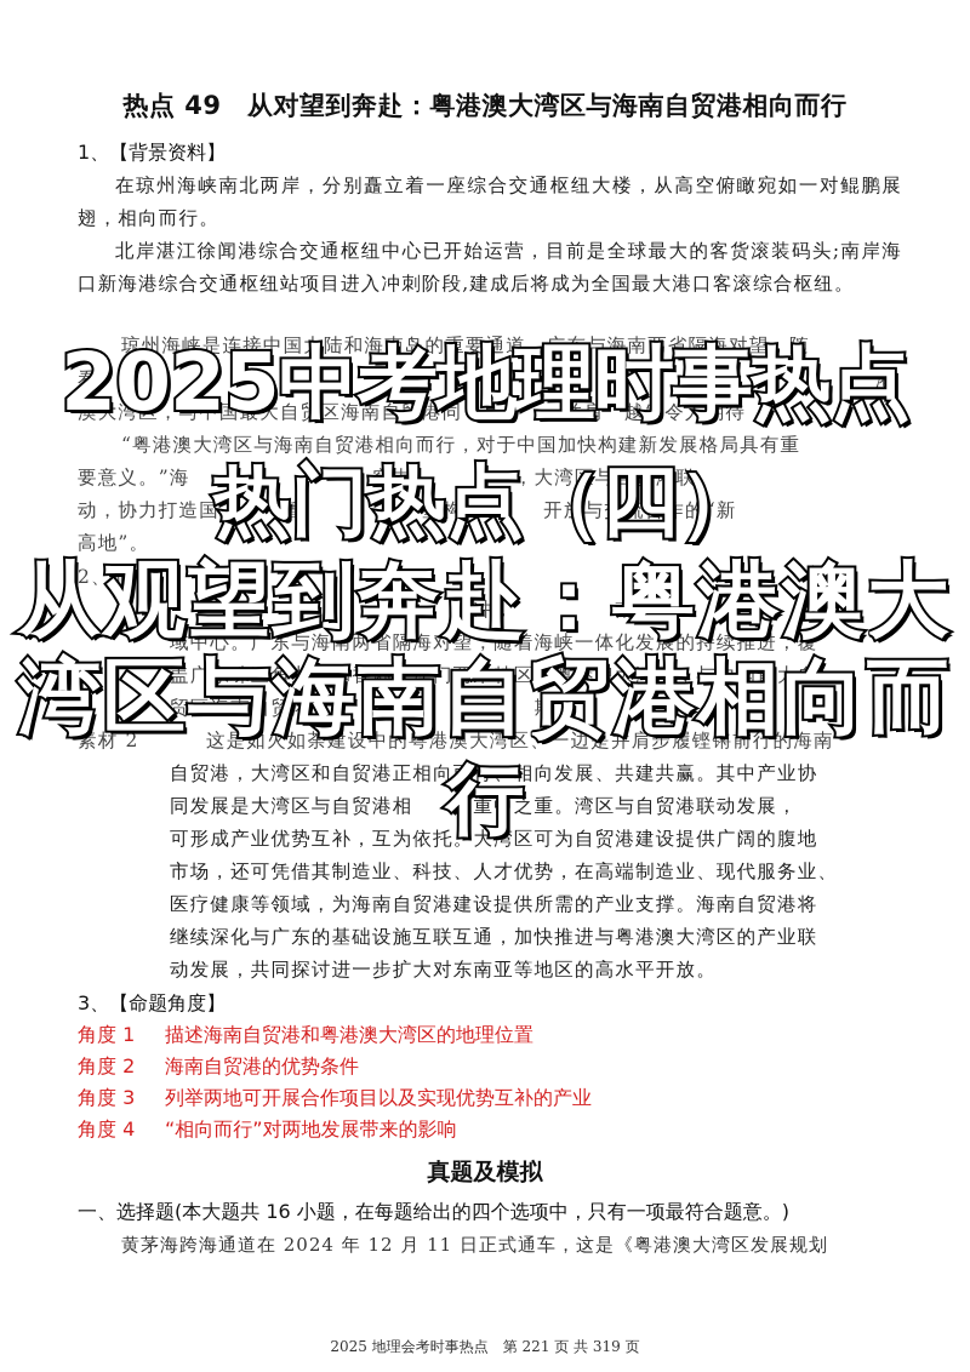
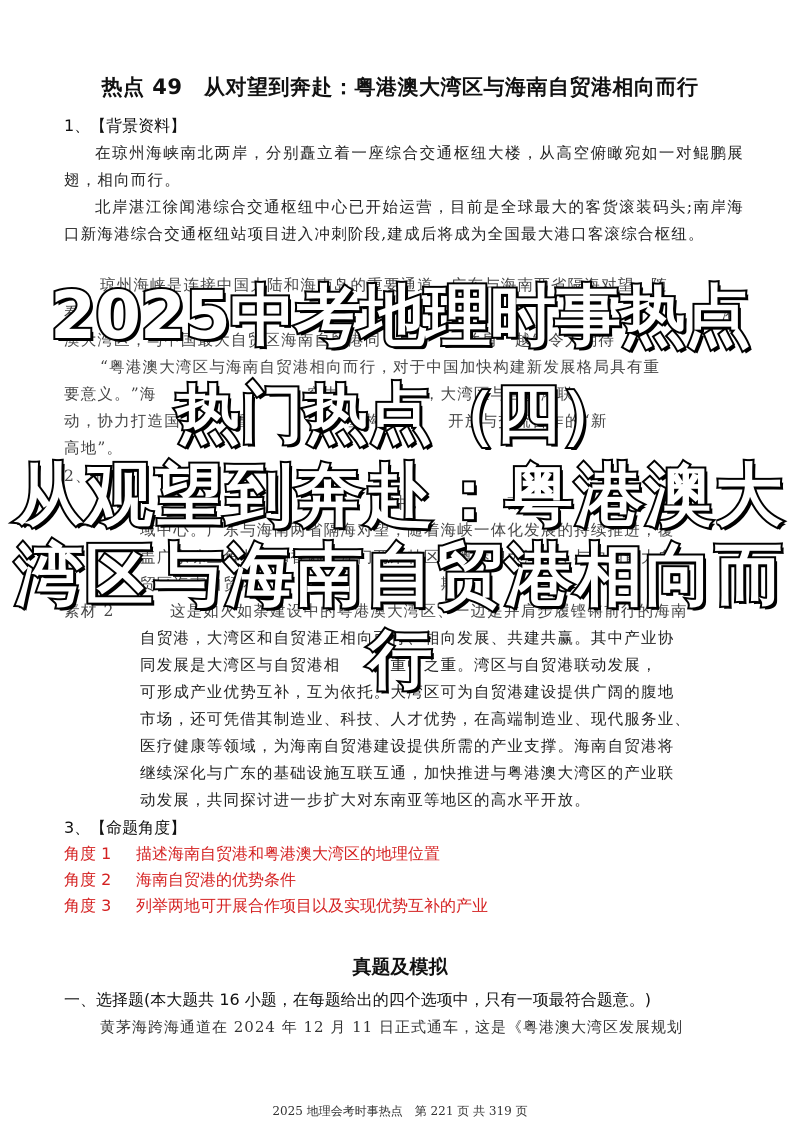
  热点 49 从对望到奔赴：粤港澳大湾区与海南自贸港相向而行
  1、【背景资料】
  在琼州海峡南北两岸，分别矗立着一座综合交通枢纽大楼，从高空俯瞰宛如一对鲲鹏展翅，相向而行。
  北岸湛江徐闻港综合交通枢纽中心已开始运营，目前是全球最大的客货滚装码头;南岸海口新海港综合交通枢纽站项目进入冲刺阶段,建成后将成为全国最大港口客滚综合枢纽。
  琼州海峡是连接中国大陆和海南岛的重要通道，广东与海南两省隔海对望，随
  看
  港
  澳大湾区，与中国最大自贸区海南自贸港同 并肩 越发令人期待
  “粤港澳大湾区与海南自贸港相向而行，对于中国加快构建新发展格局具有重
  要意义。”海 究中 ，大湾区与自贸港联
  动，协力打造国 循 望构 开放与交流合作的“新
  高地”。
  2、命
  上冲， 南 区
  域中心。广东与海南两省隔海对望，随着海峡一体化发展的持续推进，覆
  盖广东珠三角九市和香港、澳门两个特区的粤港澳大湾区，与中国最大自
  贸区海南自贸港 期
  素材 2
  这是如火如荼建设中的粤港澳大湾区、一边是并肩步履铿锵前行的海南
  自贸港，大湾区和自贸港正相向而行、相向发展、共建共赢。其中产业协
  同发展是大湾区与自贸港相 的重中之重。湾区与自贸港联动发展，
  可形成产业优势互补，互为依托。大湾区可为自贸港建设提供广阔的腹地
  市场，还可凭借其制造业、科技、人才优势，在高端制造业、现代服务业、
  医疗健康等领域，为海南自贸港建设提供所需的产业支撑。海南自贸港将
  继续深化与广东的基础设施互联互通，加快推进与粤港澳大湾区的产业联
  动发展，共同探讨进一步扩大对东南亚等地区的高水平开放。
  3、【命题角度】
  角度 1 描述海南自贸港和粤港澳大湾区的地理位置
  角度 2 海南自贸港的优势条件
  角度 3 列举两地可开展合作项目以及实现优势互补的产业
- 角度 4 “相向而行”对两地发展带来的影响
  真题及模拟
  一、选择题(本大题共 16 小题，在每题给出的四个选项中，只有一项最符合题意。)
  黄茅海跨海通道在 2024 年 12 月 11 日正式通车，这是《粤港澳大湾区发展规划
  2025 地理会考时事热点 第 221 页 共 319 页
  2025中考地理时事热点
  热门热点（四）
  从观望到奔赴：粤港澳大
  湾区与海南自贸港相向而
  行
